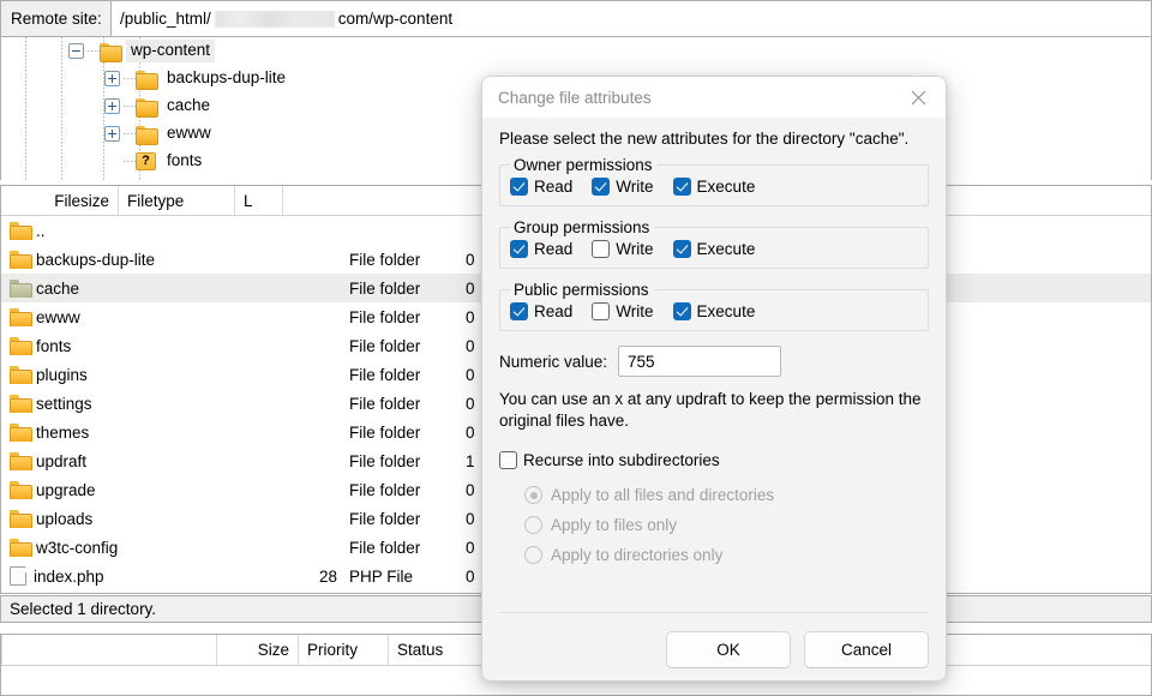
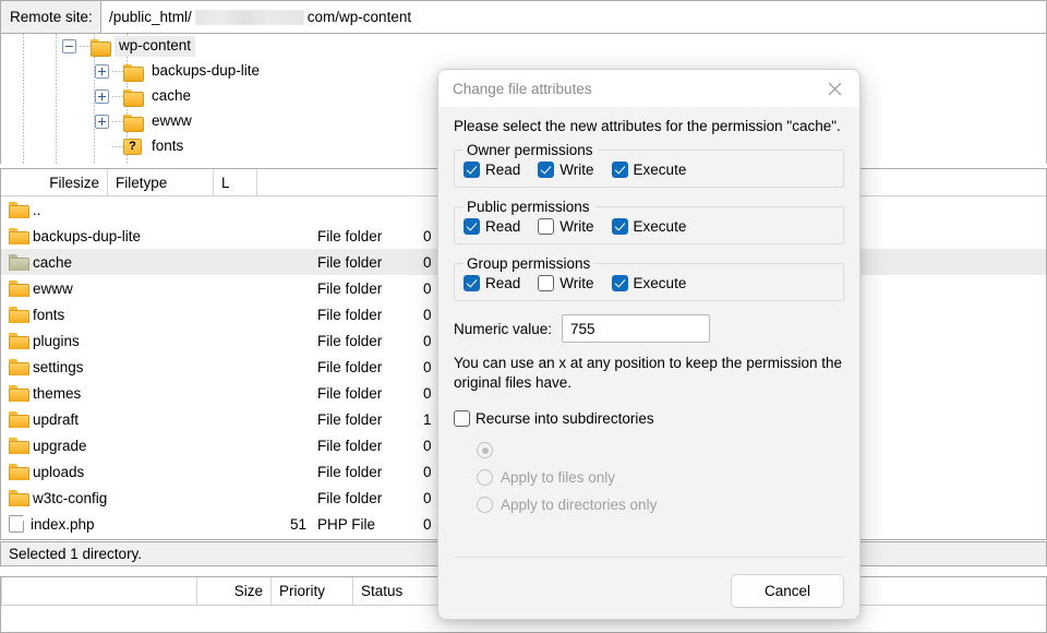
  Remote site:
  /public_html/
  com/wp-content
  wp-content
  backups-dup-lite
  cache
  ewww
  ?
  fonts
  Filesize
  Filetype
  L
  ..
  backups-dup-lite
  File folder
  0
  cache
  File folder
  0
  ewww
  File folder
  0
  fonts
  File folder
  0
  plugins
  File folder
  0
  settings
  File folder
  0
  themes
  File folder
  0
  updraft
  File folder
  1
  upgrade
  File folder
  0
  uploads
  File folder
  0
  w3tc-config
  File folder
  0
  index.php
- 28
+ 51
  PHP File
  0
  Selected 1 directory.
  Size
  Priority
  Status
  Change file attributes
- Please select the new attributes for the directory "cache".
+ Please select the new attributes for the permission "cache".
  Owner permissions
  Read
  Write
  Execute
- Group permissions
+ Public permissions
  Read
  Write
  Execute
- Public permissions
+ Group permissions
  Read
  Write
  Execute
  Numeric value:
  755
- You can use an x at any updraft to keep the permission the original files have.
+ You can use an x at any position to keep the permission the original files have.
  Recurse into subdirectories
- Apply to all files and directories
  Apply to files only
  Apply to directories only
- OK
  Cancel
